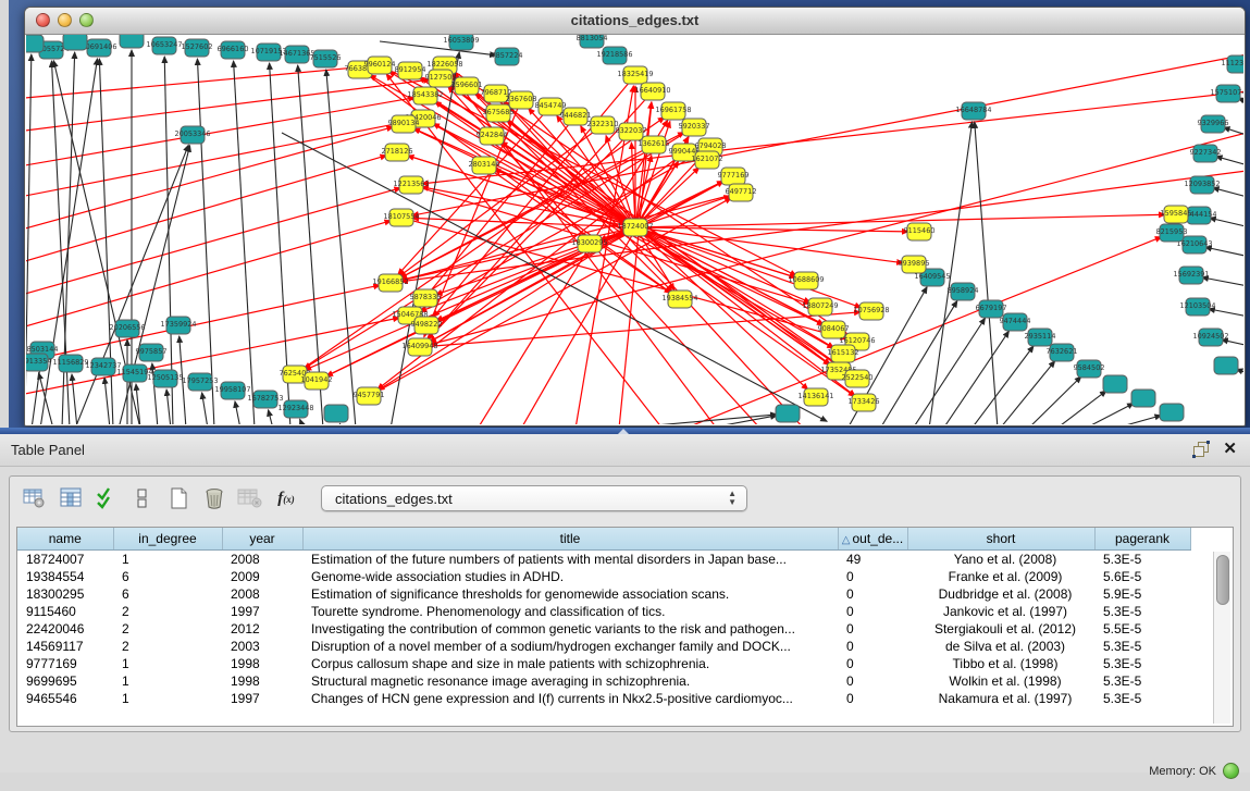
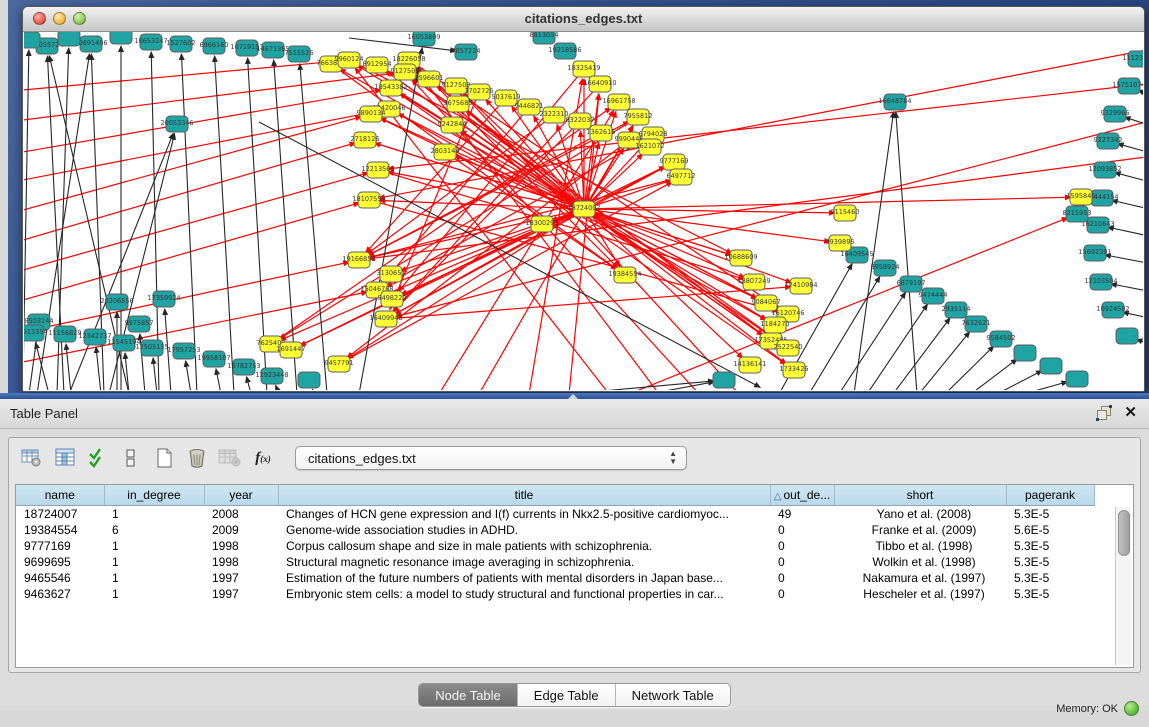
  citations_edges.txt
  0691406
  10653247
  1527602
  6966160
  10719153
  14671365
  7515526
  16053809
  7857224
  8813054
  19218586
  20053346
  20206556
  17359924
  9975857
  8503144
  913354
  11156829
  12342737
  11545194
  12505135
  17957253
  19958107
  16782753
  12923448
  16409545
  8958924
  6679197
  9474444
  2935114
  7632621
  9584502
  1575107
  9329966
  9227342
  12093852
  444154
  16210643
  15692391
  12103504
  10924502
  16648784
  8215953
  18724007
  76638
  9960124
  8912954
  18226058
  9127505
  3596601
  18543382
- 7968710
+ 9127508
- 2367608
+ 3702726
  3675685
- 8454749
+ 5037619
  9446821
  420046
  9890134
  2322310
  9242844
  2718126
  2803144
  18325419
  16640910
  16961758
  8322037
- 5920337
+ 7955812
  1362615
  999044
  6794028
  1621072
  9777169
  6497712
  12213563
  18107554
  19166852
- 5878335
+ 3130651
  15046788
  9498222
  16409948
  762540
- 1041942
+ 1691447
  18300295
  19384554
  10688609
  18807249
- 10756928
+ 12410984
  9084067
  16120746
- 1615132
+ 1184270
  173524
  2522540
  14136141
  1733426
  9939895
  9115460
  9457791
  1595845
  Table Panel
  ✕
  f(x)
  citations_edges.txt
  ▲
  ▼
  name	in_degree	year	title	△ out_de...	short	pagerank
- 18724007	1	2008	Estimation of the future numbers of patients with mental disorders in Japan base...	49	Yano et al. (2008)	5.3E-5
+ 18724007	1	2008	Changes of HCN gene expression and I(f) currents in Nkx2.5-positive cardiomyoc...	49	Yano et al. (2008)	5.3E-5
  19384554	6	2009	Genome-wide association studies in ADHD.	0	Franke et al. (2009)	5.6E-5
- 18300295	6	2008	Estimation of significance thresholds for genomewide association scans.	0	Dudbridge et al. (2008)	5.9E-5
- 9115460	2	1997	Tourette syndrome. Phenomenology and classification of tics.	0	Jankovic et al. (1997)	5.3E-5
- 22420046	2	2012	Investigating the contribution of common genetic variants to the risk and pathogen...	0	Stergiakouli et al. (2012)	5.5E-5
- 14569117	2	2003	Disruption of a novel member of a sodium/hydrogen exchanger family and DOCK...	0	de Silva et al. (2003)	5.3E-5
  9777169	1	1998	Corpus callosum shape and size in male patients with schizophrenia.	0	Tibbo et al. (1998)	5.3E-5
  9699695	1	1998	Structural magnetic resonance image averaging in schizophrenia.	0	Wolkin et al. (1998)	5.3E-5
- 9465546	1	1997	Changes of HCN gene expression and I(f) currents in Nkx2.5-positive cardiomyoc...	0	Nakamura et al. (1997)	5.3E-5
+ 9465546	1	1997	Estimation of the future numbers of patients with mental disorders in Japan base...	0	Nakamura et al. (1997)	5.3E-5
+ 9463627	1	1997	Embryonic stem cells: a model to study structural and functional properties in car...	0	Hescheler et al. (1997)	5.3E-5
+ Node Table
+ Edge Table
+ Network Table
  Memory: OK
